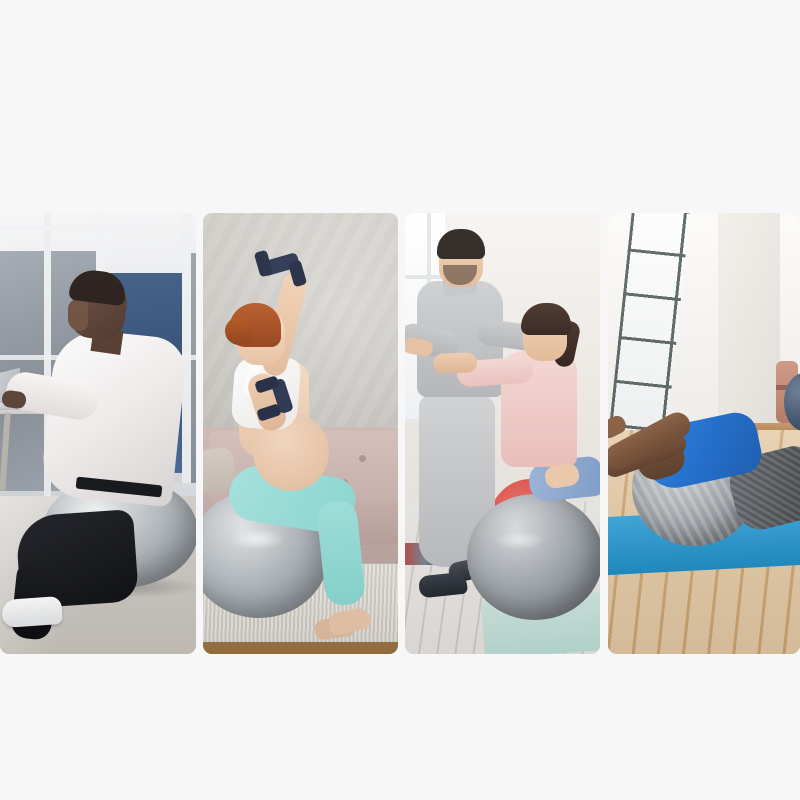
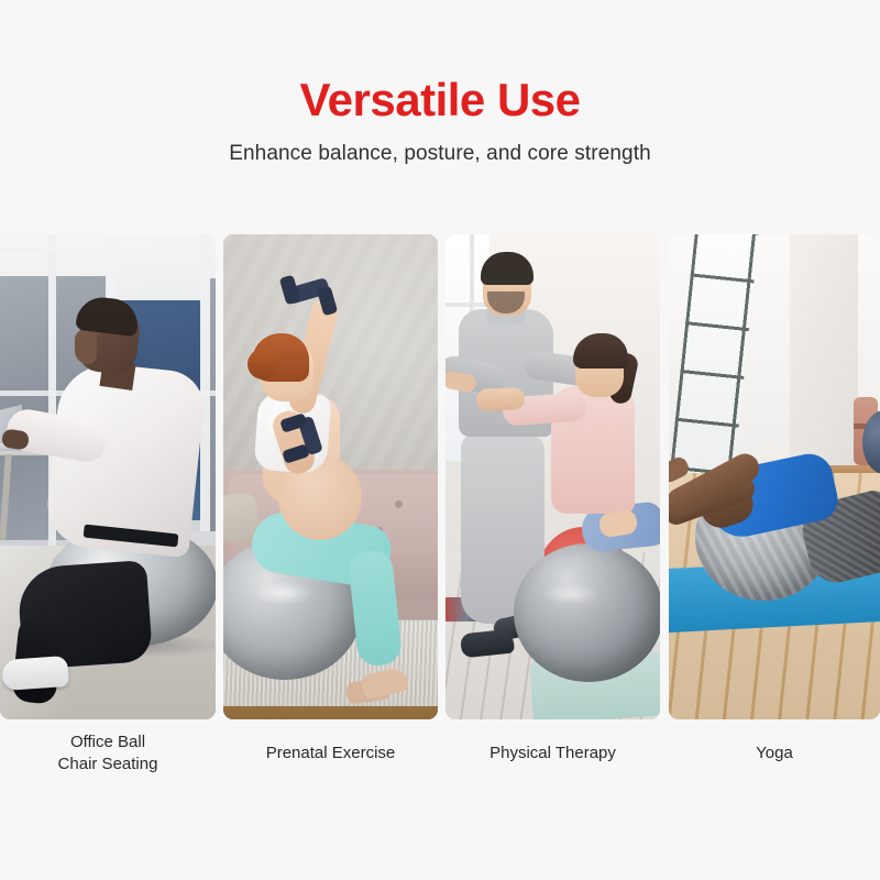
+ Versatile Use
+ Enhance balance, posture, and core strength
+ Office Ball
+ Chair Seating
+ Prenatal Exercise
+ Physical Therapy
+ Yoga
